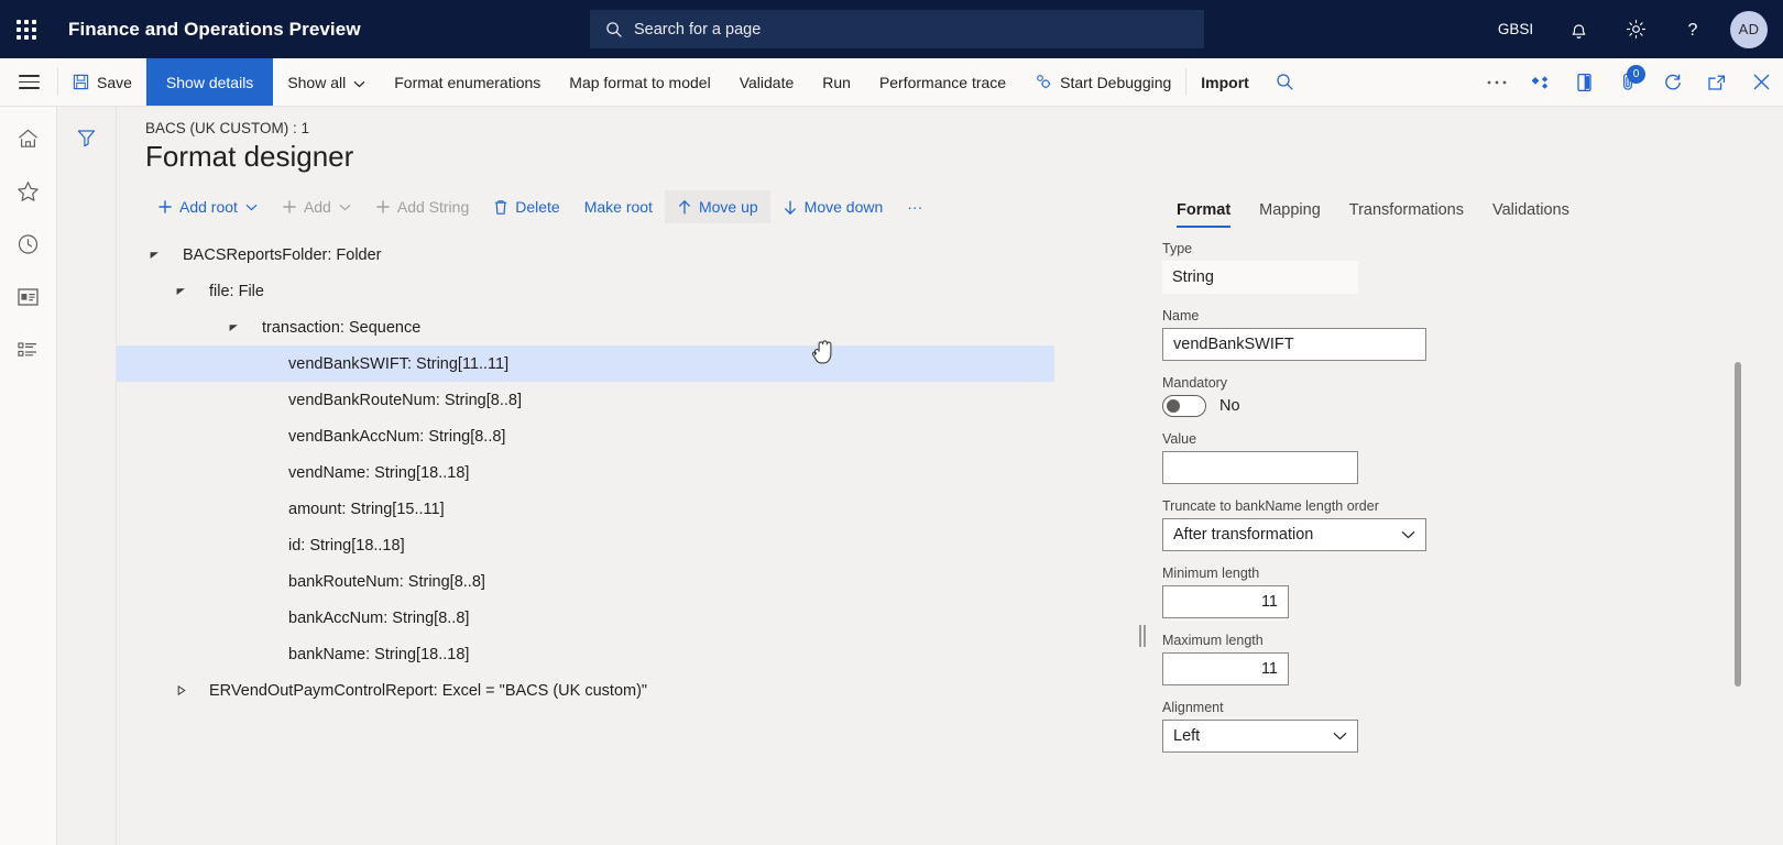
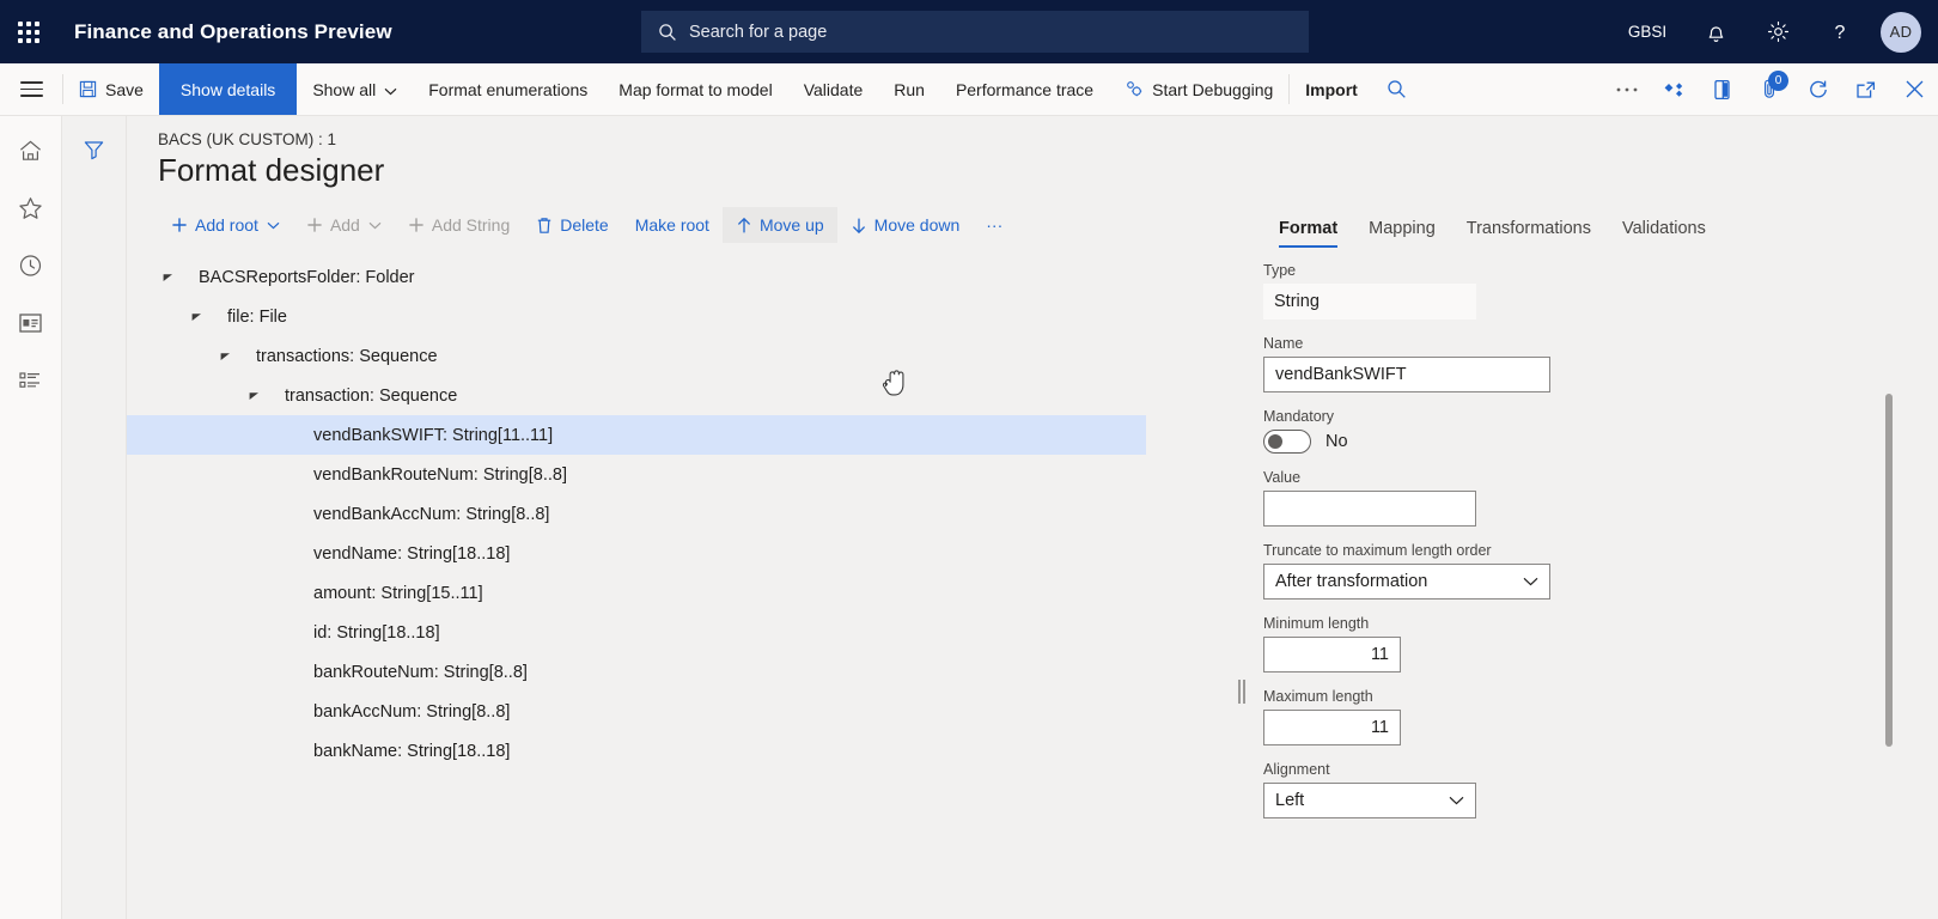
  Finance and Operations Preview
  Search for a page
  GBSI
  ?
  AD
  Save
  Show details
  Show all
  Format enumerations
  Map format to model
  Validate
  Run
  Performance trace
  Start Debugging
  Import
  0
  BACS (UK CUSTOM) : 1
  Format designer
  Add root
  Add
  Add String
  Delete
  Make root
  Move up
  Move down
  ···
  BACSReportsFolder: Folder
  file: File
+ transactions: Sequence
  transaction: Sequence
  vendBankSWIFT: String[11..11]
  vendBankRouteNum: String[8..8]
  vendBankAccNum: String[8..8]
  vendName: String[18..18]
  amount: String[15..11]
  id: String[18..18]
  bankRouteNum: String[8..8]
  bankAccNum: String[8..8]
  bankName: String[18..18]
- ERVendOutPaymControlReport: Excel = "BACS (UK custom)"
  Format
  Mapping
  Transformations
  Validations
  Type
  String
  Name
  vendBankSWIFT
  Mandatory
  No
  Value
- Truncate to bankName length order
+ Truncate to maximum length order
  After transformation
  Minimum length
  11
  Maximum length
  11
  Alignment
  Left
